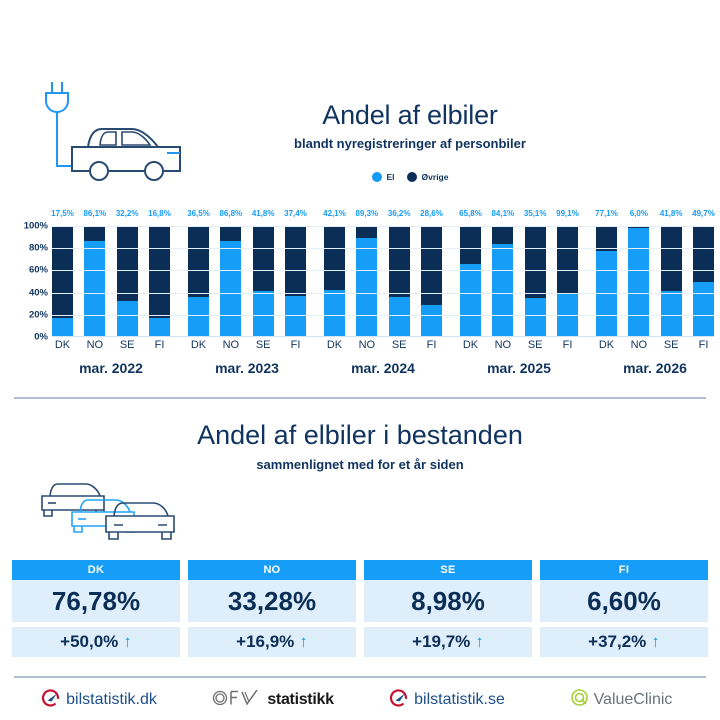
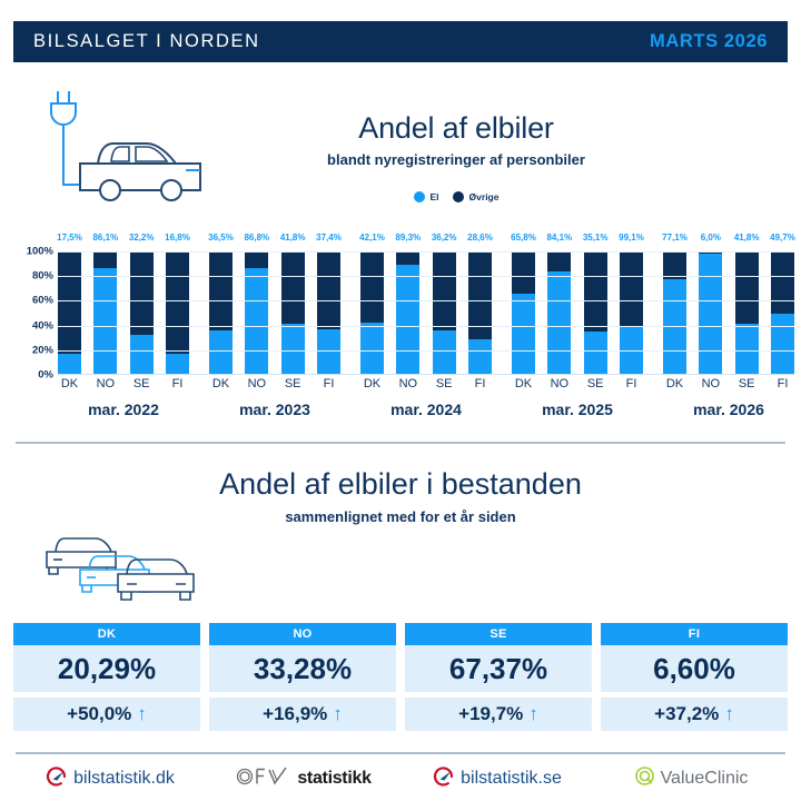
+ BILSALGET I NORDEN
+ MARTS 2026
  Andel af elbiler
  blandt nyregistreringer af personbiler
  El
  Øvrige
  100%
  80%
  60%
  40%
  20%
  0%
  17,5%
  86,1%
  32,2%
  16,8%
  36,5%
  86,8%
  41,8%
  37,4%
  42,1%
  89,3%
  36,2%
  28,6%
  65,8%
  84,1%
  35,1%
  99,1%
  77,1%
  6,0%
  41,8%
  49,7%
  DK
  NO
  SE
  FI
  mar. 2022
  DK
  NO
  SE
  FI
  mar. 2023
  DK
  NO
  SE
  FI
  mar. 2024
  DK
  NO
  SE
  FI
  mar. 2025
  DK
  NO
  SE
  FI
  mar. 2026
  Andel af elbiler i bestanden
  sammenlignet med for et år siden
  DK
- 76,78%
+ 20,29%
  +50,0%
  ↑
  NO
  33,28%
  +16,9%
  ↑
  SE
- 8,98%
+ 67,37%
  +19,7%
  ↑
  FI
  6,60%
  +37,2%
  ↑
  bilstatistik.dk
  statistikk
  bilstatistik.se
  ValueClinic
